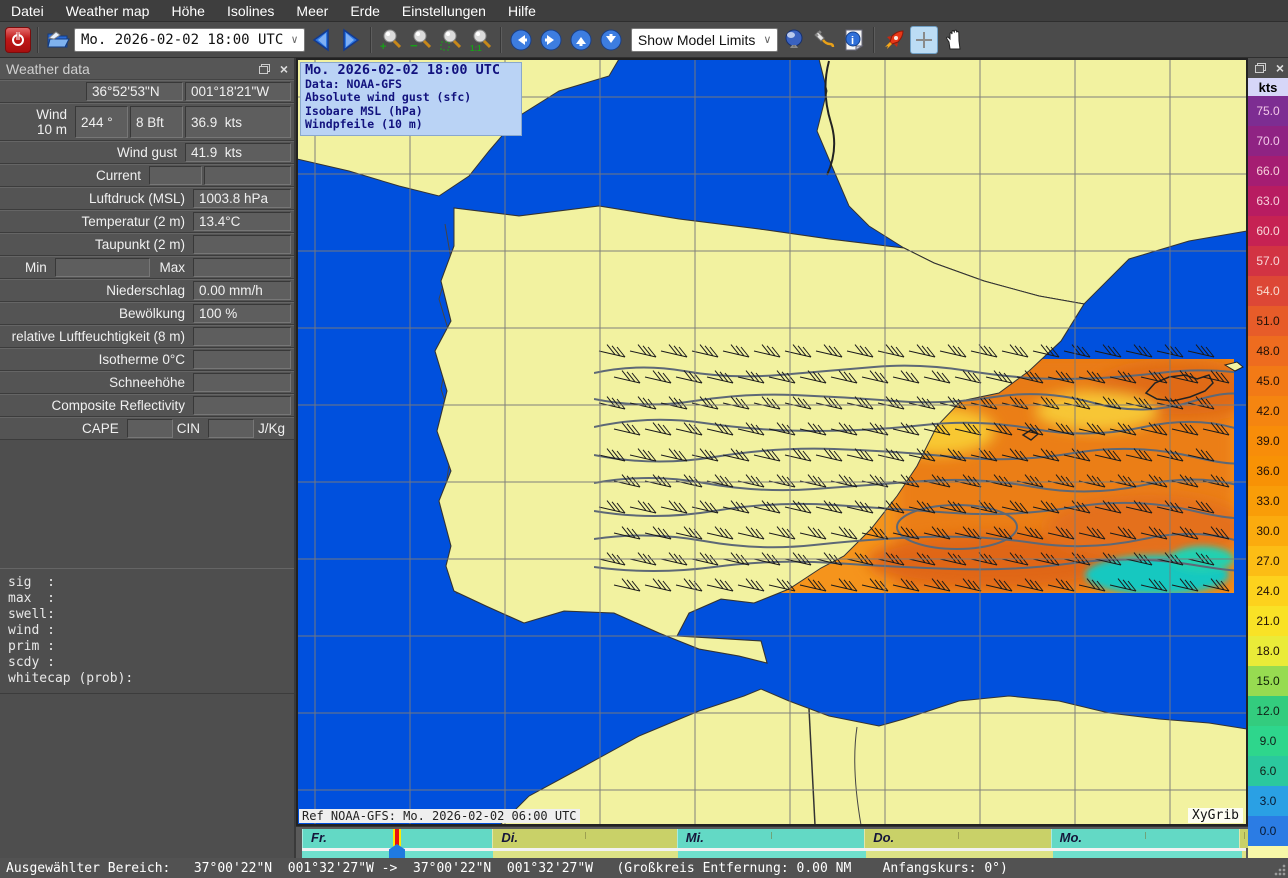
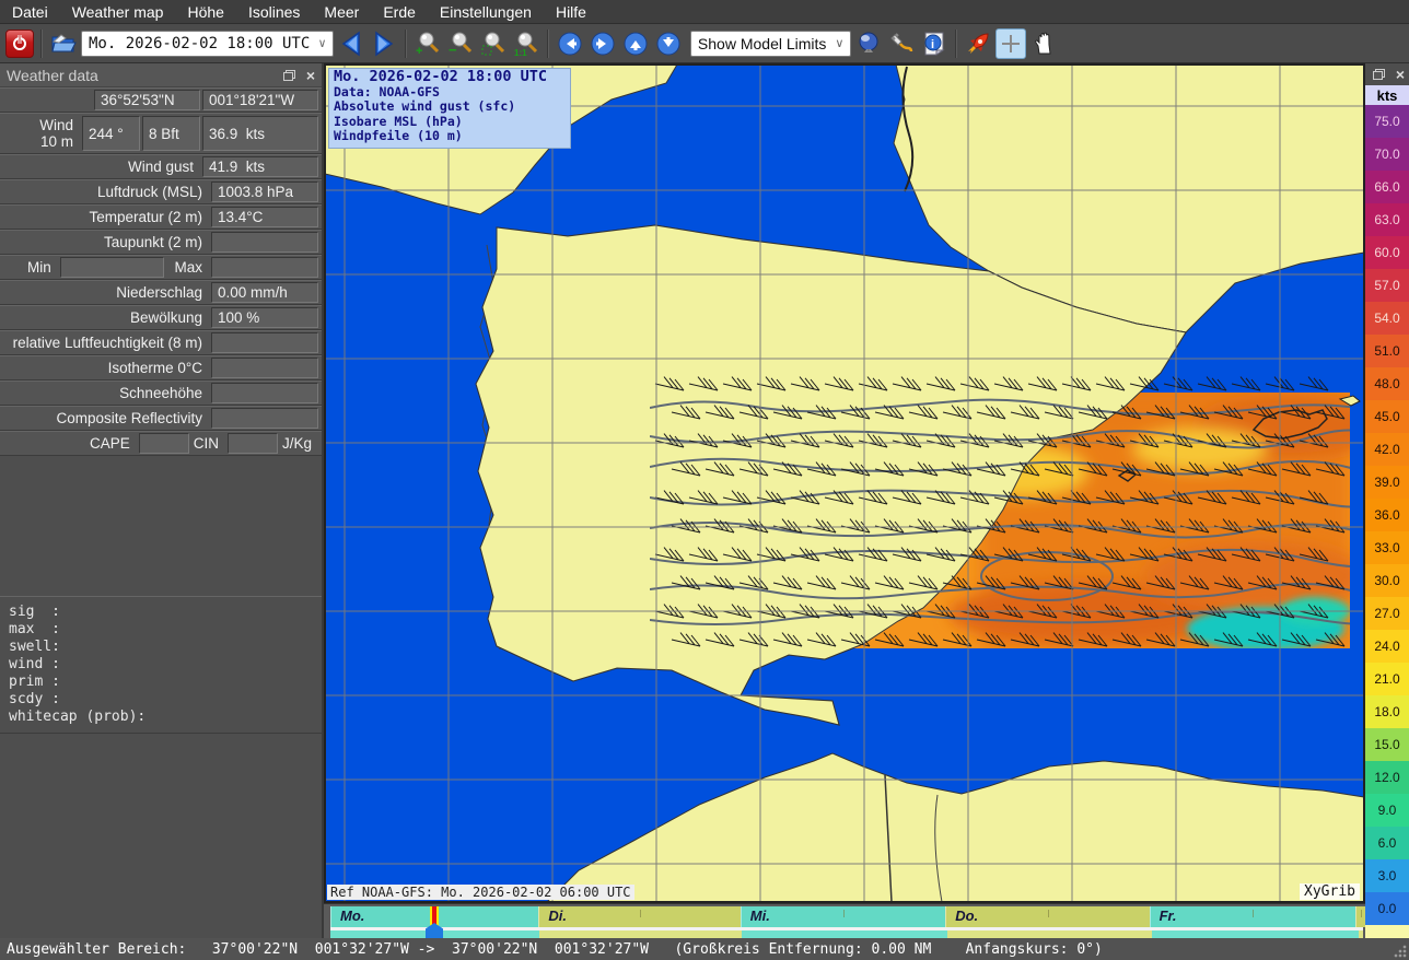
  Datei
  Weather map
  Höhe
  Isolines
  Meer
  Erde
  Einstellungen
  Hilfe
  Mo. 2026-02-02 18:00 UTC
  ∨
  +
  −
  1:1
  Show Model Limits
  ∨
  i
  Weather data
  ×
  36°52'53"N
  001°18'21"W
  Wind
  10 m
  244 °
  8 Bft
  36.9 kts
  Wind gust
  41.9 kts
- Current
  Luftdruck (MSL)
  1003.8 hPa
  Temperatur (2 m)
  13.4°C
  Taupunkt (2 m)
  Min
  Max
  Niederschlag
  0.00 mm/h
  Bewölkung
  100 %
  relative Luftfeuchtigkeit (8 m)
  Isotherme 0°C
  Schneehöhe
  Composite Reflectivity
  CAPE
  CIN
  J/Kg
  sig :
  max :
  swell:
  wind :
  prim :
  scdy :
  whitecap (prob):
  Mo. 2026-02-02 18:00 UTC
  Data: NOAA-GFS
  Absolute wind gust (sfc)
  Isobare MSL (hPa)
  Windpfeile (10 m)
  Ref NOAA-GFS: Mo. 2026-02-02 06:00 UTC
  XyGrib
- Fr.
+ Mo.
  Di.
  Mi.
  Do.
- Mo.
+ Fr.
  ×
  kts
  75.0
  70.0
  66.0
  63.0
  60.0
  57.0
  54.0
  51.0
  48.0
  45.0
  42.0
  39.0
  36.0
  33.0
  30.0
  27.0
  24.0
  21.0
  18.0
  15.0
  12.0
  9.0
  6.0
  3.0
  0.0
  Ausgewählter Bereich: 37°00'22"N 001°32'27"W -> 37°00'22"N 001°32'27"W (Großkreis Entfernung: 0.00 NM Anfangskurs: 0°)
